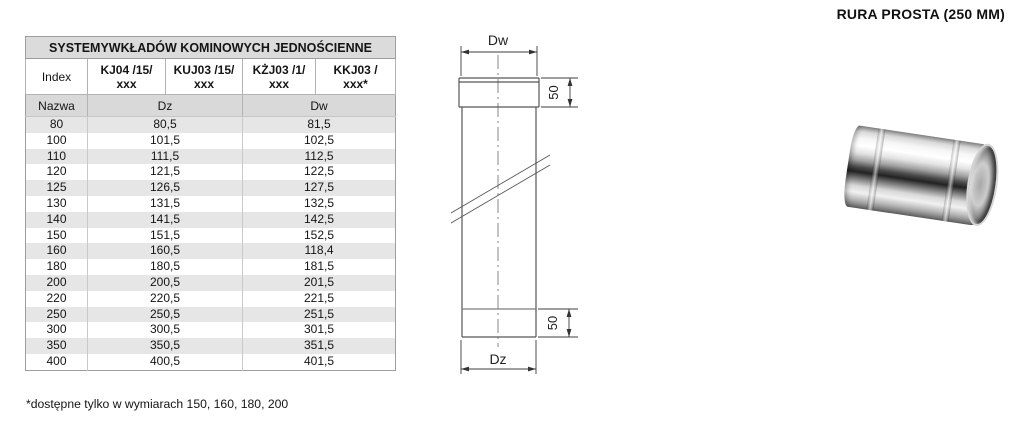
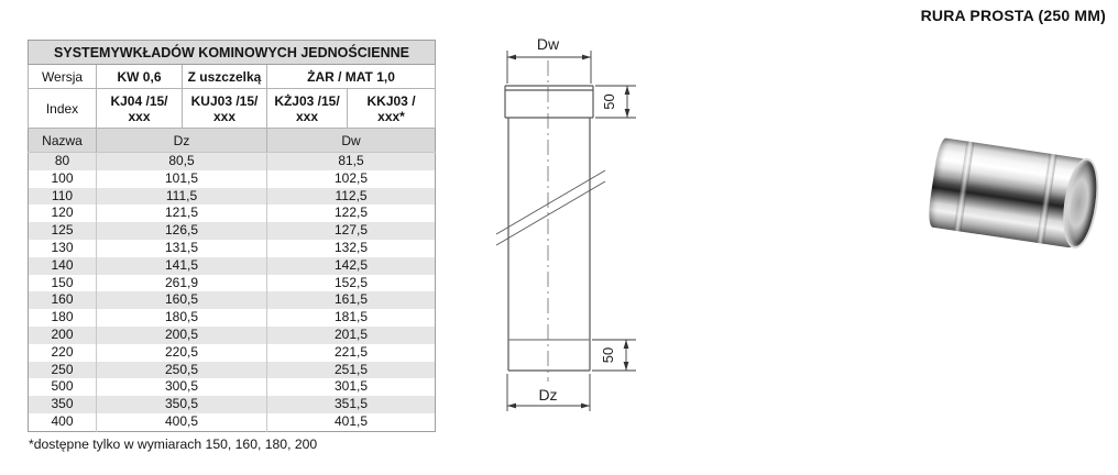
  RURA PROSTA (250 MM)
  SYSTEMYWKŁADÓW KOMINOWYCH JEDNOŚCIENNE
+ Wersja	KW 0,6	Z uszczelką	ŻAR / MAT 1,0
- Index	KJ04 /15/ xxx	KUJ03 /15/ xxx	KŻJ03 /1/ xxx	KKJ03 / xxx*
+ Index	KJ04 /15/ xxx	KUJ03 /15/ xxx	KŻJ03 /15/ xxx	KKJ03 / xxx*
  Nazwa	Dz	Dw
  80	80,5	81,5
  100	101,5	102,5
  110	111,5	112,5
  120	121,5	122,5
  125	126,5	127,5
  130	131,5	132,5
  140	141,5	142,5
- 150	151,5	152,5
+ 150	261,9	152,5
- 160	160,5	118,4
+ 160	160,5	161,5
  180	180,5	181,5
  200	200,5	201,5
  220	220,5	221,5
  250	250,5	251,5
- 300	300,5	301,5
+ 500	300,5	301,5
  350	350,5	351,5
  400	400,5	401,5
  *dostępne tylko w wymiarach 150, 160, 180, 200
  Dw
  Dz
